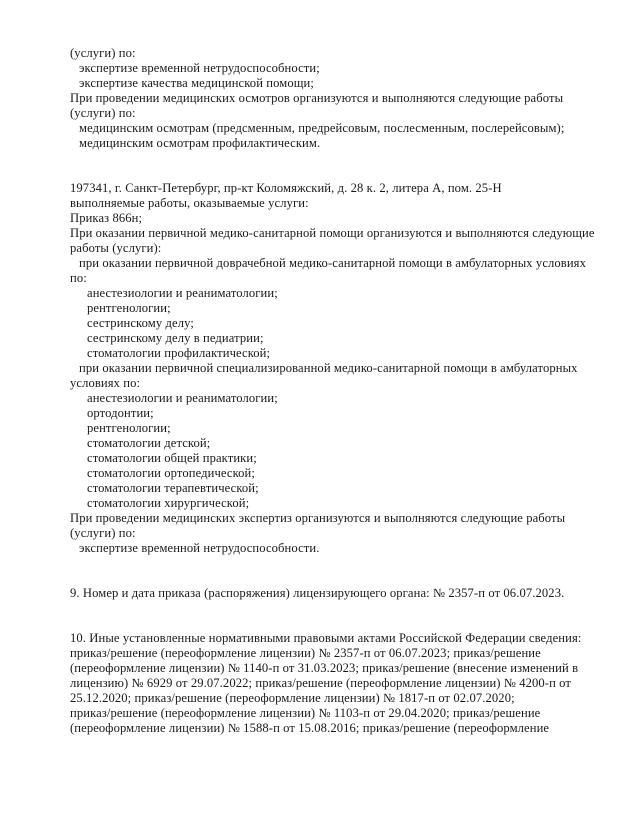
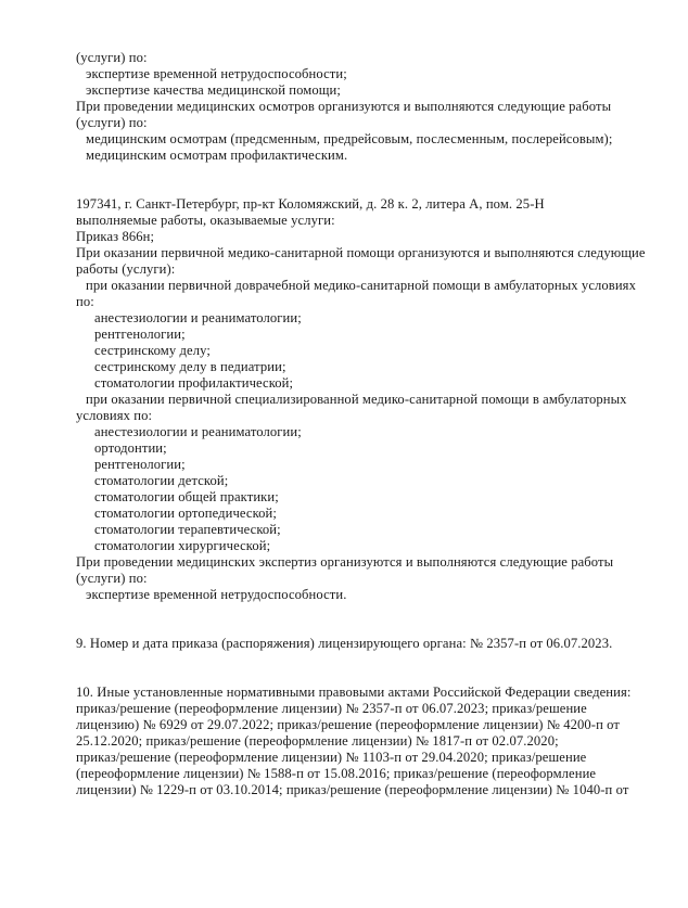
  (услуги) по:
  экспертизе временной нетрудоспособности;
  экспертизе качества медицинской помощи;
  При проведении медицинских осмотров организуются и выполняются следующие работы
  (услуги) по:
  медицинским осмотрам (предсменным, предрейсовым, послесменным, послерейсовым);
  медицинским осмотрам профилактическим.
  197341, г. Санкт-Петербург, пр-кт Коломяжский, д. 28 к. 2, литера А, пом. 25-Н
  выполняемые работы, оказываемые услуги:
  Приказ 866н;
  При оказании первичной медико-санитарной помощи организуются и выполняются следующие
  работы (услуги):
  при оказании первичной доврачебной медико-санитарной помощи в амбулаторных условиях
  по:
  анестезиологии и реаниматологии;
  рентгенологии;
  сестринскому делу;
  сестринскому делу в педиатрии;
  стоматологии профилактической;
  при оказании первичной специализированной медико-санитарной помощи в амбулаторных
  условиях по:
  анестезиологии и реаниматологии;
  ортодонтии;
  рентгенологии;
  стоматологии детской;
  стоматологии общей практики;
  стоматологии ортопедической;
  стоматологии терапевтической;
  стоматологии хирургической;
  При проведении медицинских экспертиз организуются и выполняются следующие работы
  (услуги) по:
  экспертизе временной нетрудоспособности.
  9. Номер и дата приказа (распоряжения) лицензирующего органа: № 2357-п от 06.07.2023.
  10. Иные установленные нормативными правовыми актами Российской Федерации сведения:
  приказ/решение (переоформление лицензии) № 2357-п от 06.07.2023; приказ/решение
- (переоформление лицензии) № 1140-п от 31.03.2023; приказ/решение (внесение изменений в
  лицензию) № 6929 от 29.07.2022; приказ/решение (переоформление лицензии) № 4200-п от
  25.12.2020; приказ/решение (переоформление лицензии) № 1817-п от 02.07.2020;
  приказ/решение (переоформление лицензии) № 1103-п от 29.04.2020; приказ/решение
  (переоформление лицензии) № 1588-п от 15.08.2016; приказ/решение (переоформление
+ лицензии) № 1229-п от 03.10.2014; приказ/решение (переоформление лицензии) № 1040-п от
